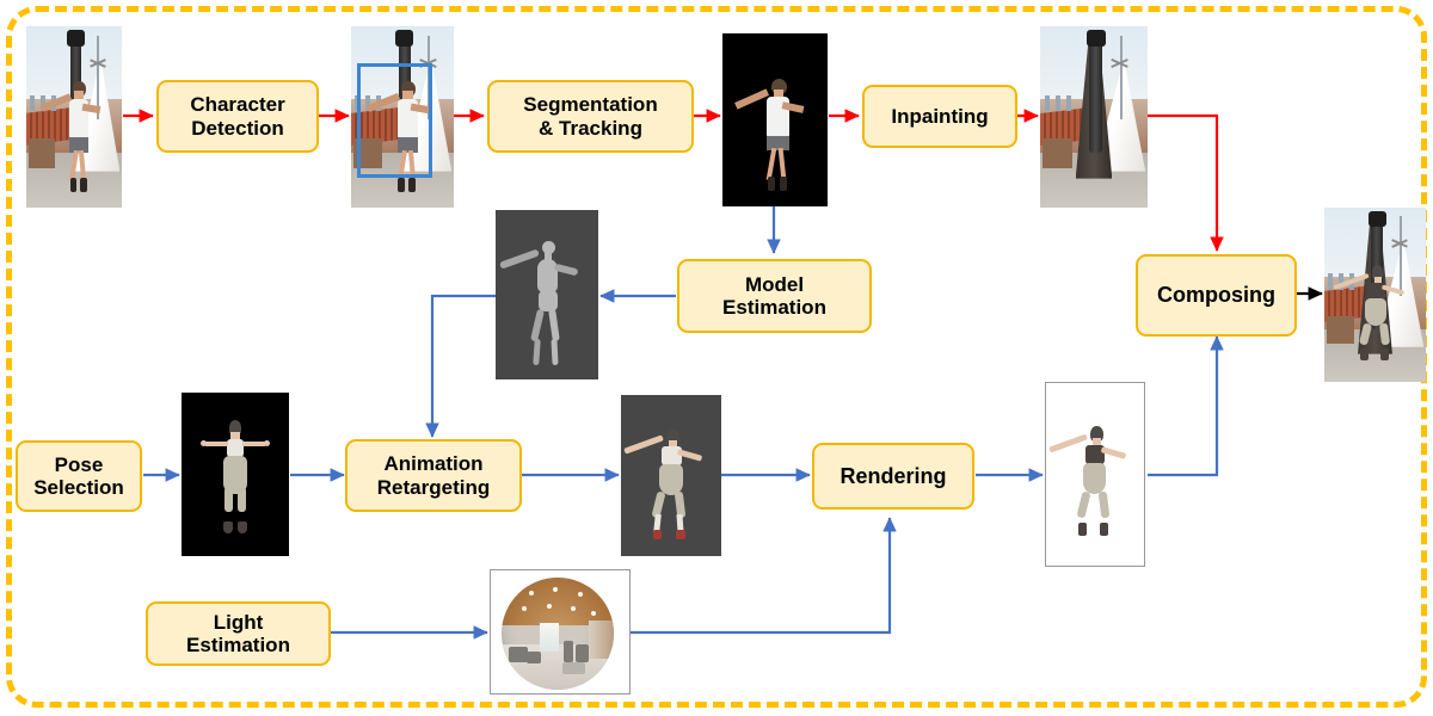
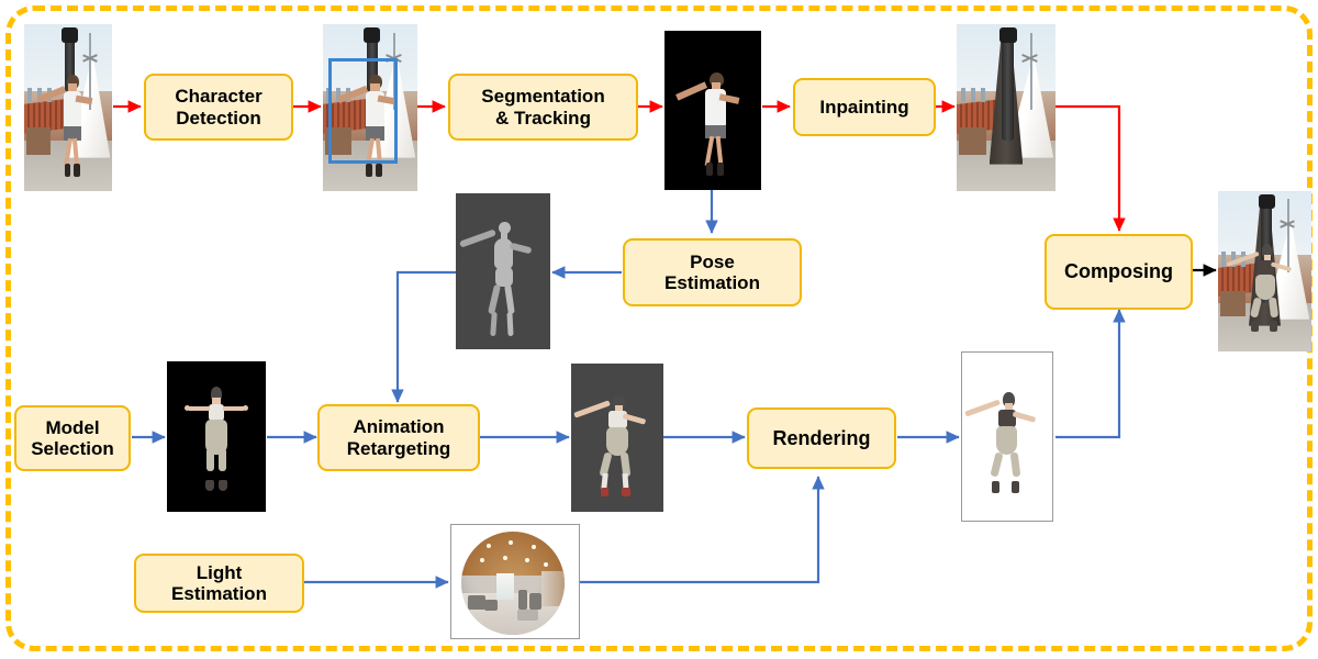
  Character
  Detection
  Segmentation
  & Tracking
  Inpainting
  Composing
- Model
+ Pose
  Estimation
- Pose
+ Model
  Selection
  Animation
  Retargeting
  Rendering
  Light
  Estimation
